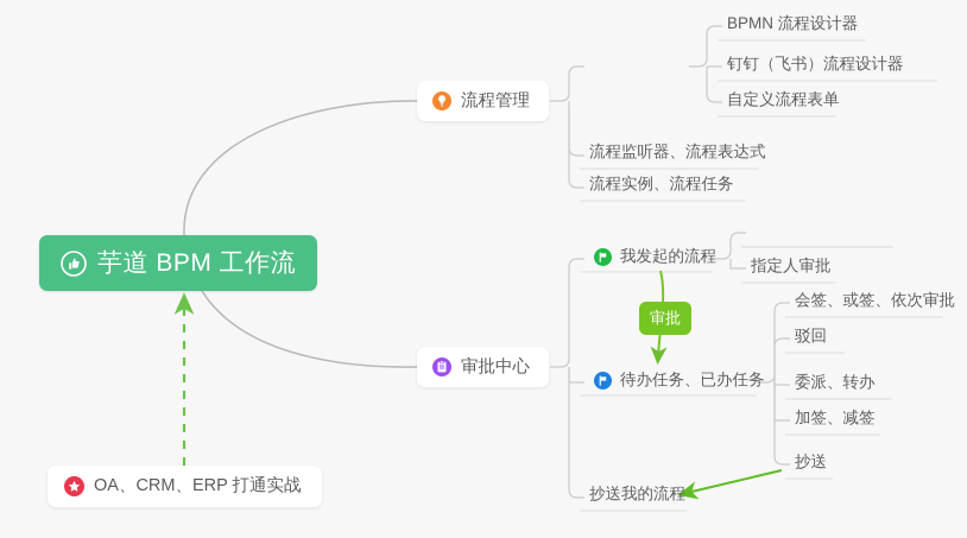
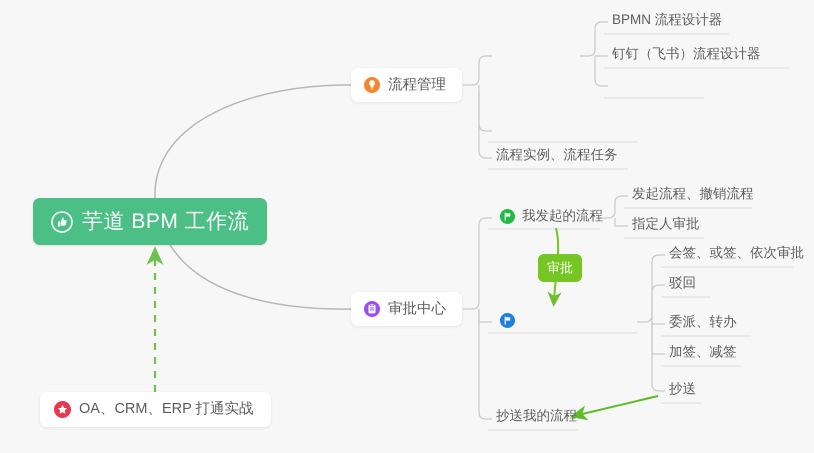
  芋道 BPM 工作流
  流程管理
  BPMN 流程设计器
  钉钉（飞书）流程设计器
- 自定义流程表单
- 流程监听器、流程表达式
  流程实例、流程任务
  审批中心
  我发起的流程
+ 发起流程、撤销流程
  指定人审批
  审批
- 待办任务、已办任务
  会签、或签、依次审批
  驳回
  委派、转办
  加签、减签
  抄送
  抄送我的流程
  OA、CRM、ERP 打通实战
